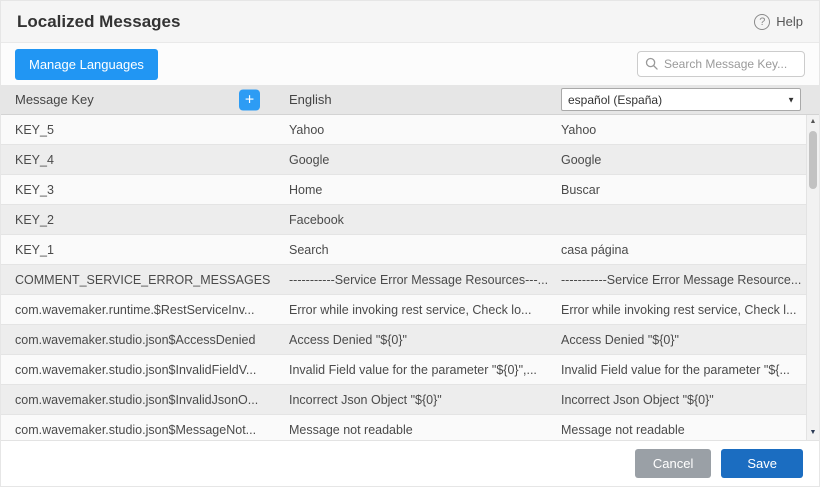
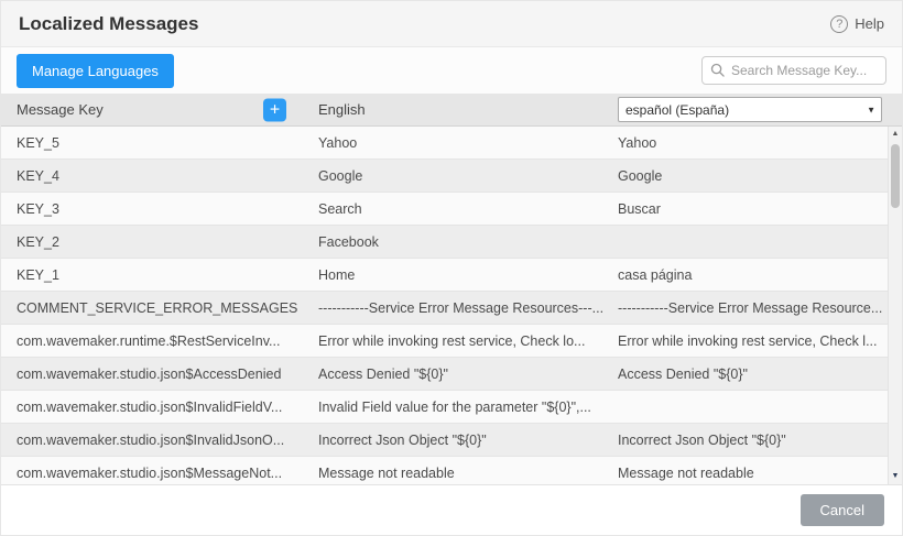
  Localized Messages
  ?
  Help
  Manage Languages
  Search Message Key...
  Message Key
  +
  English
  español (España)
  ▼
  KEY_5
  Yahoo
  Yahoo
  KEY_4
  Google
  Google
  KEY_3
- Home
+ Search
  Buscar
  KEY_2
  Facebook
  KEY_1
- Search
+ Home
  casa página
  COMMENT_SERVICE_ERROR_MESSAGES
  -----------Service Error Message Resources---...
  -----------Service Error Message Resource...
  com.wavemaker.runtime.$RestServiceInv...
  Error while invoking rest service, Check lo...
  Error while invoking rest service, Check l...
  com.wavemaker.studio.json$AccessDenied
  Access Denied "${0}"
  Access Denied "${0}"
  com.wavemaker.studio.json$InvalidFieldV...
  Invalid Field value for the parameter "${0}",...
- Invalid Field value for the parameter "${...
  com.wavemaker.studio.json$InvalidJsonO...
  Incorrect Json Object "${0}"
  Incorrect Json Object "${0}"
  com.wavemaker.studio.json$MessageNot...
  Message not readable
  Message not readable
  Cancel
- Save
